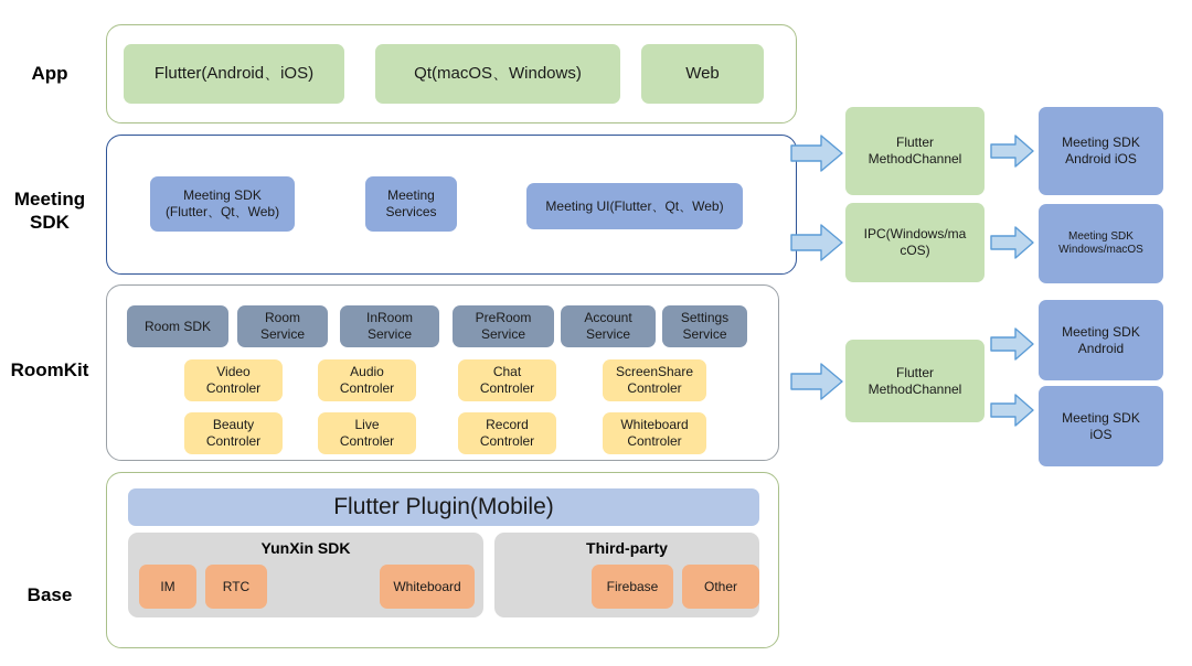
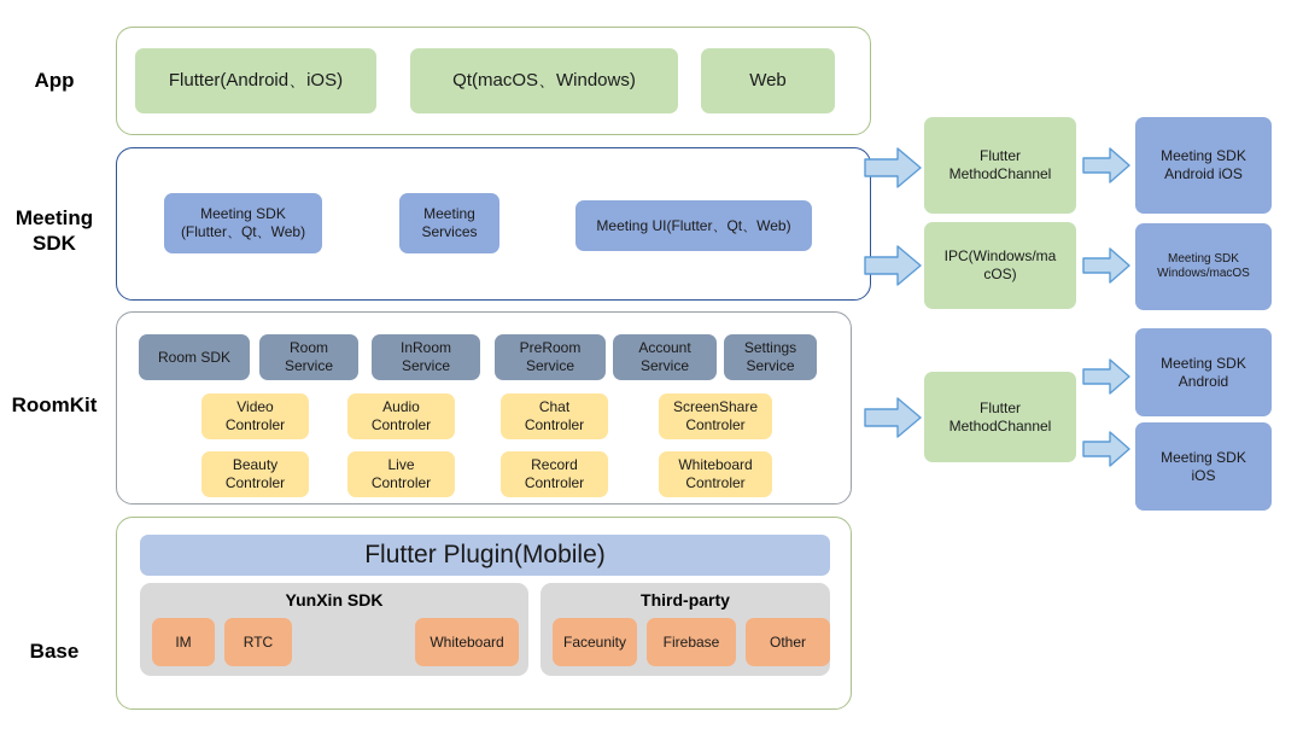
  App
  Meeting
  SDK
  RoomKit
  Base
  Flutter(Android、iOS)
  Qt(macOS、Windows)
  Web
  Meeting SDK
  (Flutter、Qt、Web)
  Meeting
  Services
  Meeting UI(Flutter、Qt、Web)
  Room SDK
  Room
  Service
  InRoom
  Service
  PreRoom
  Service
  Account
  Service
  Settings
  Service
  Video
  Controler
  Audio
  Controler
  Chat
  Controler
  ScreenShare
  Controler
  Beauty
  Controler
  Live
  Controler
  Record
  Controler
  Whiteboard
  Controler
  Flutter Plugin(Mobile)
  YunXin SDK
  IM
  RTC
  Whiteboard
  Third-party
+ Faceunity
  Firebase
  Other
  Flutter
  MethodChannel
  IPC(Windows/ma
  cOS)
  Flutter
  MethodChannel
  Meeting SDK
  Android iOS
  Meeting SDK
  Windows/macOS
  Meeting SDK
  Android
  Meeting SDK
  iOS
